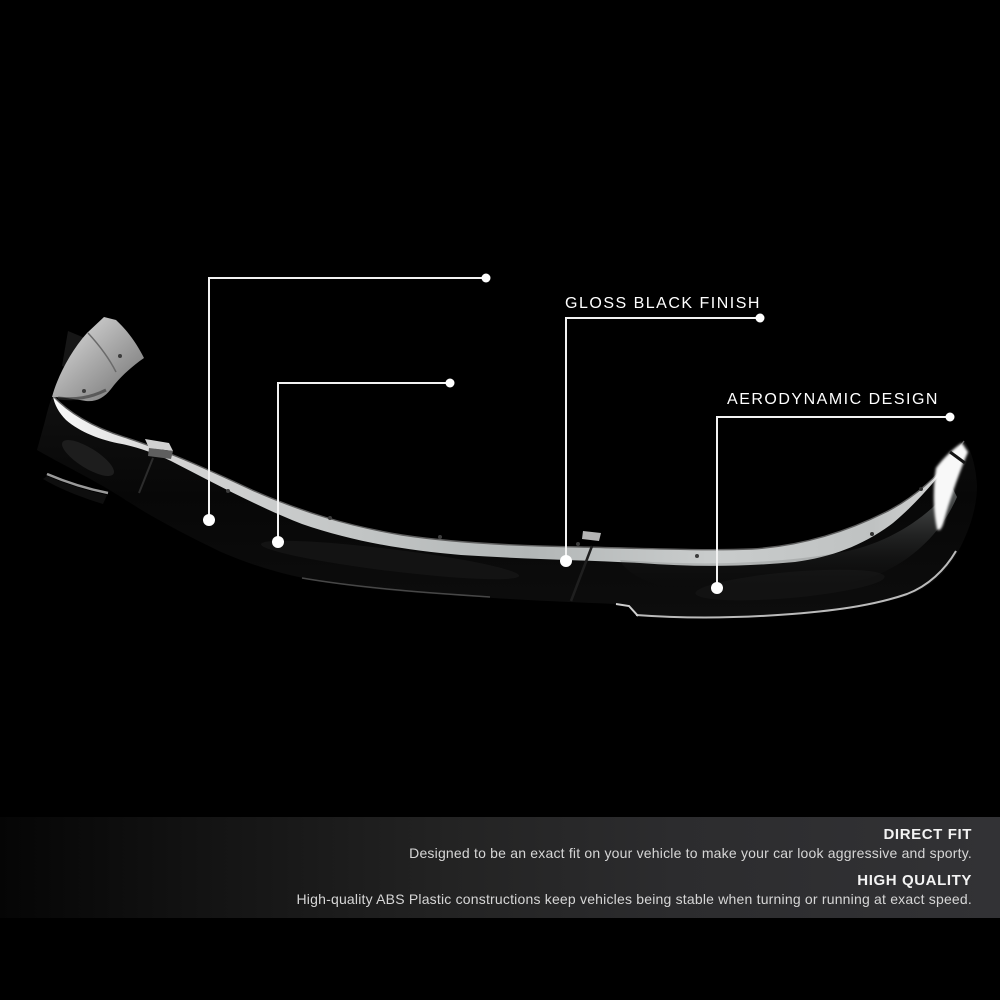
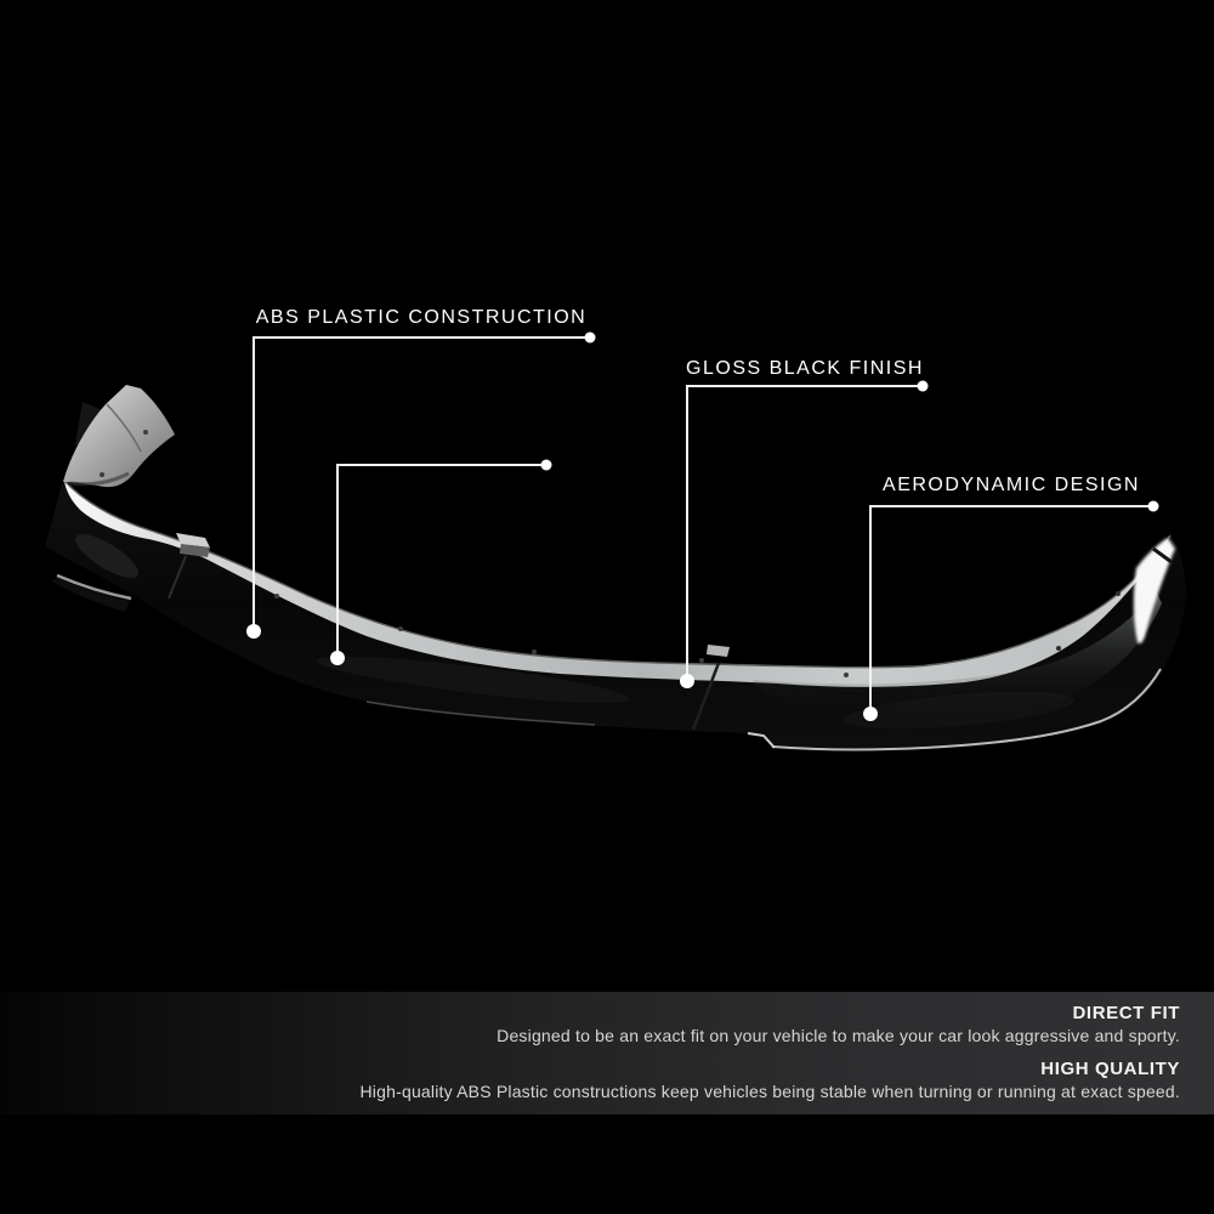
+ ABS PLASTIC CONSTRUCTION
  GLOSS BLACK FINISH
  AERODYNAMIC DESIGN
  DIRECT FIT
  Designed to be an exact fit on your vehicle to make your car look aggressive and sporty.
  HIGH QUALITY
  High-quality ABS Plastic constructions keep vehicles being stable when turning or running at exact speed.
